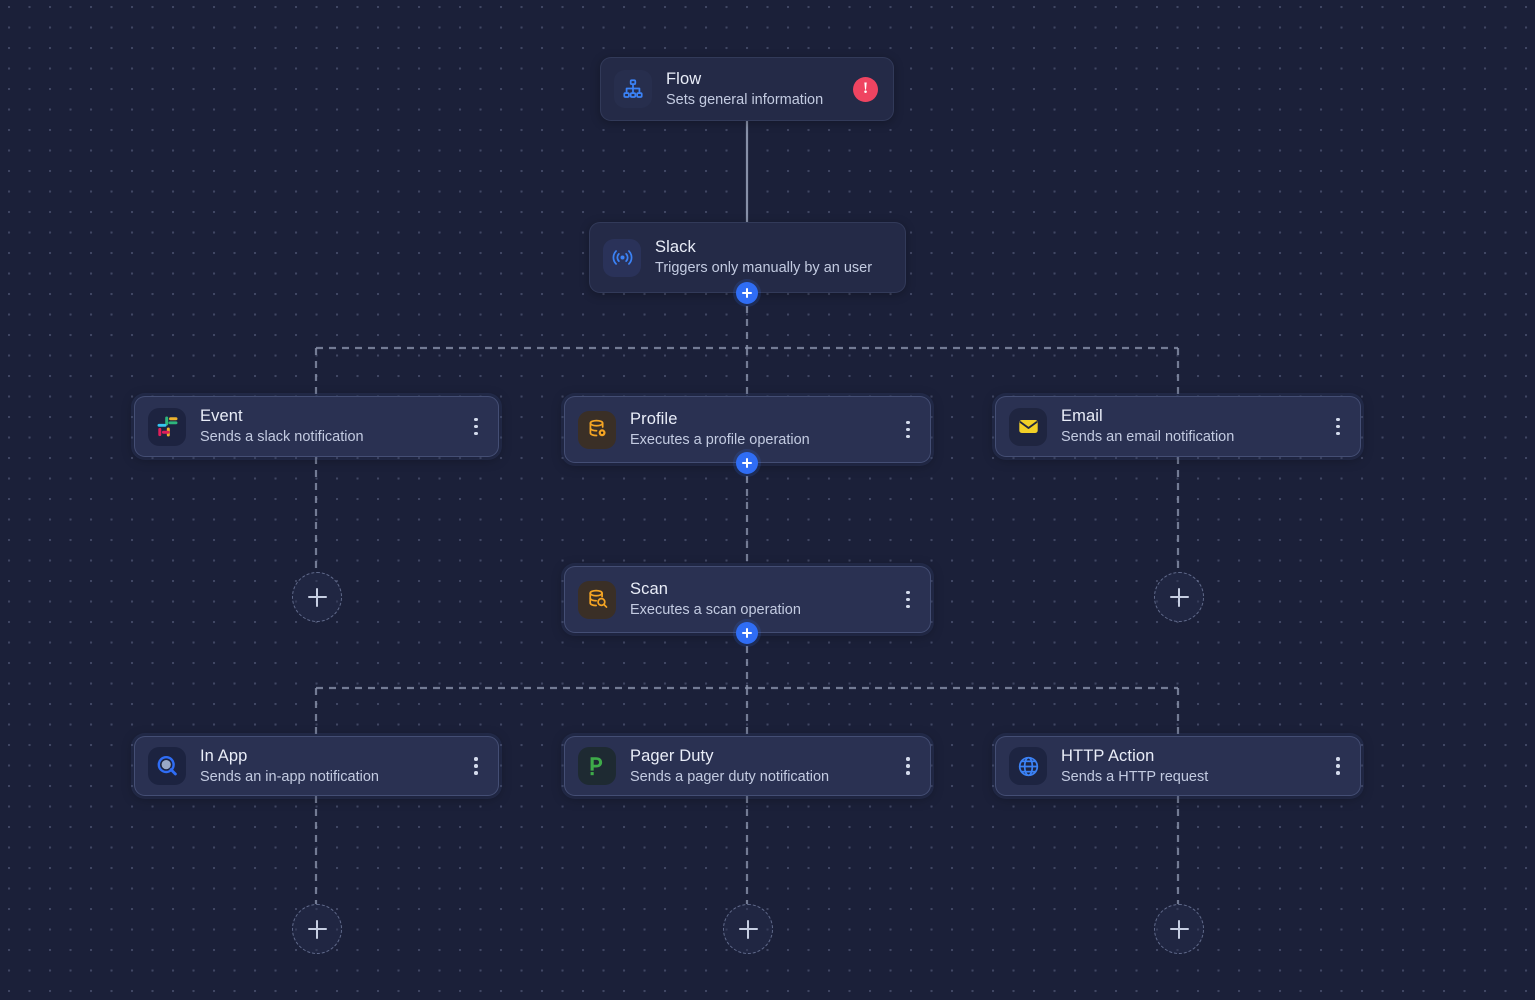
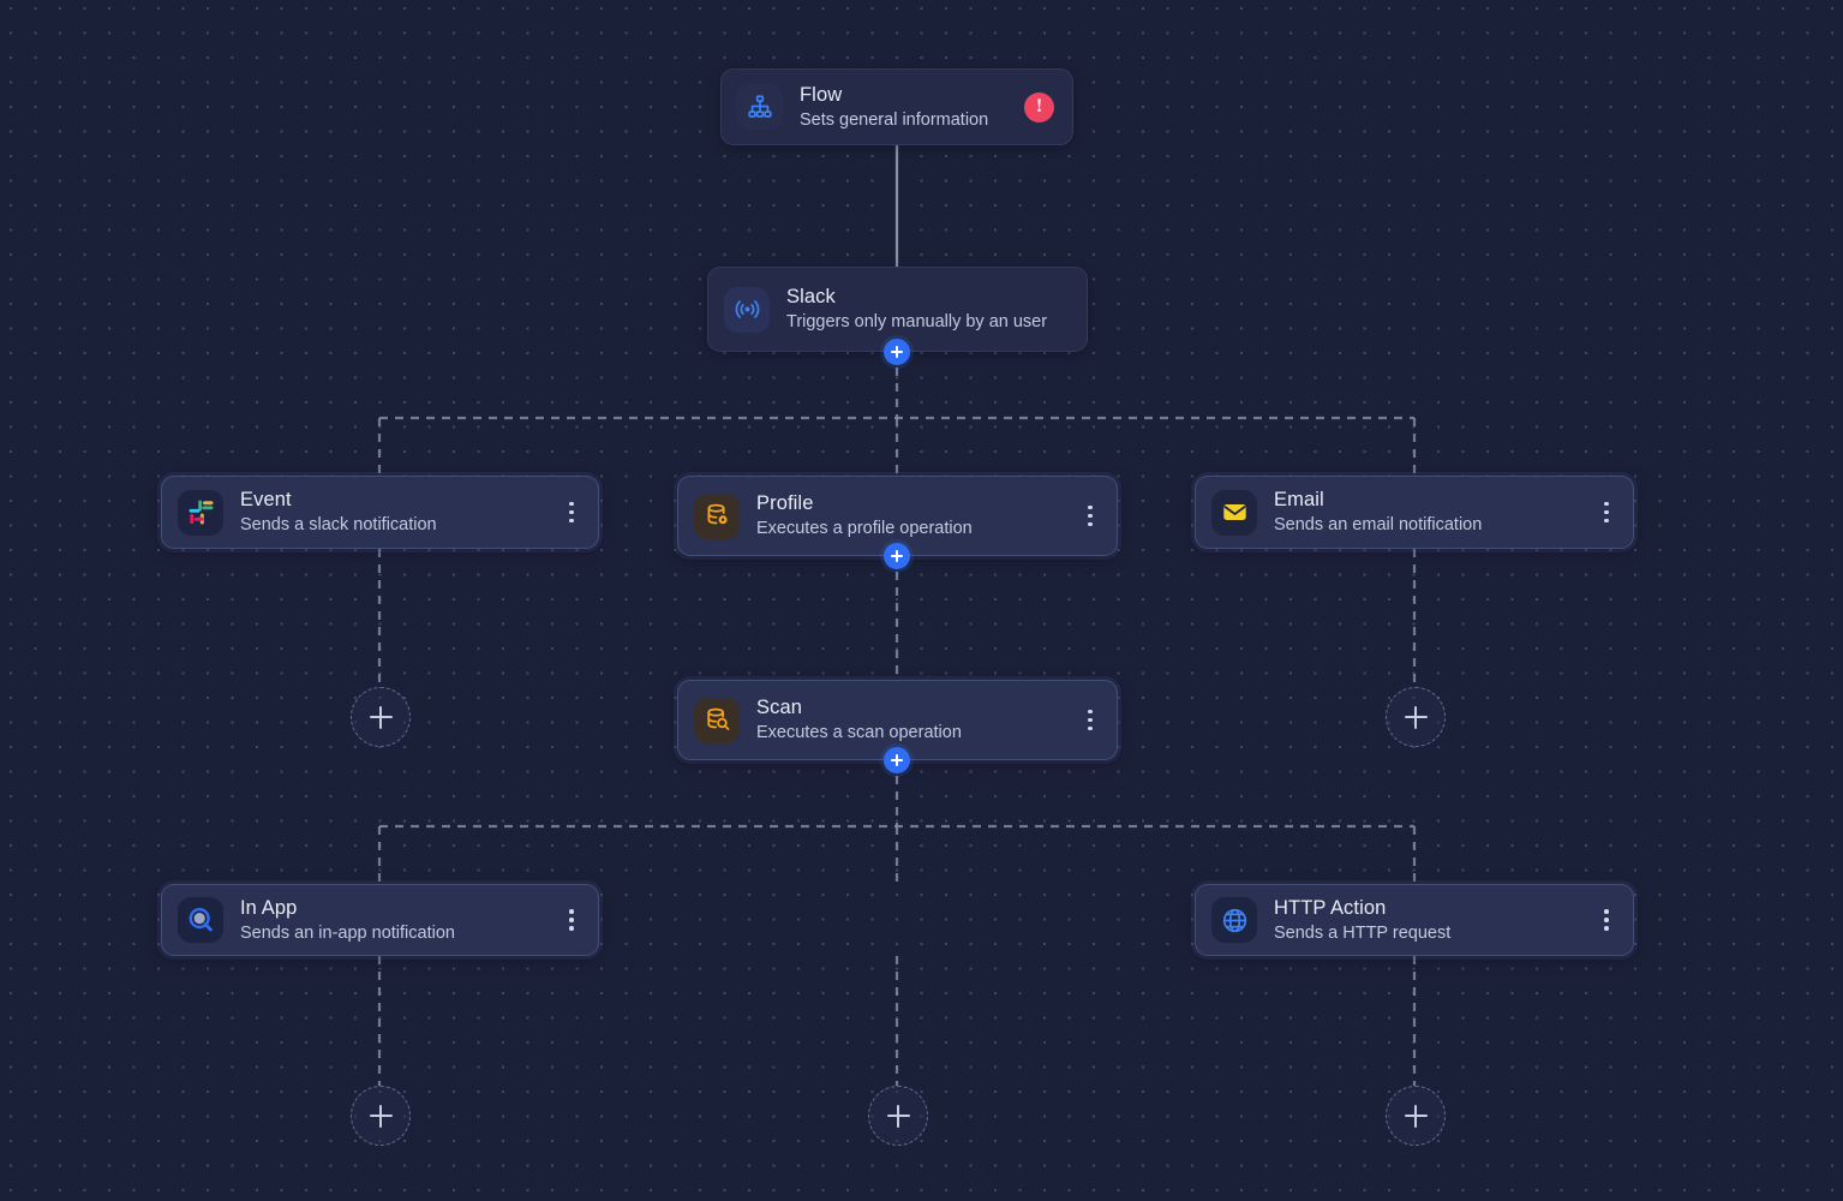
  Flow
  Sets general information
  !
  Slack
  Triggers only manually by an user
  Event
  Sends a slack notification
  Profile
  Executes a profile operation
  Email
  Sends an email notification
  Scan
  Executes a scan operation
  In App
  Sends an in-app notification
- Pager Duty
- Sends a pager duty notification
  HTTP Action
  Sends a HTTP request
